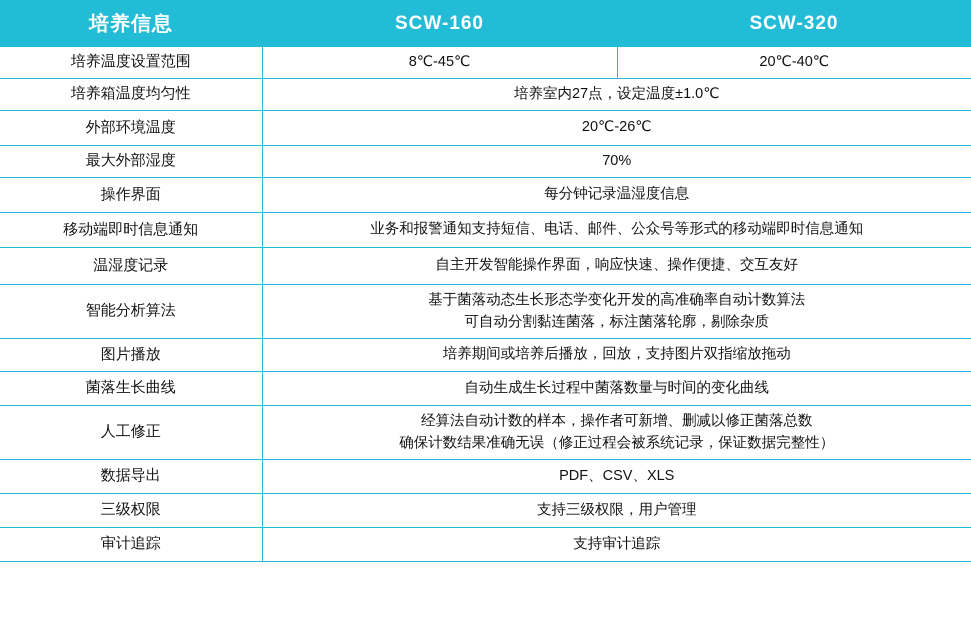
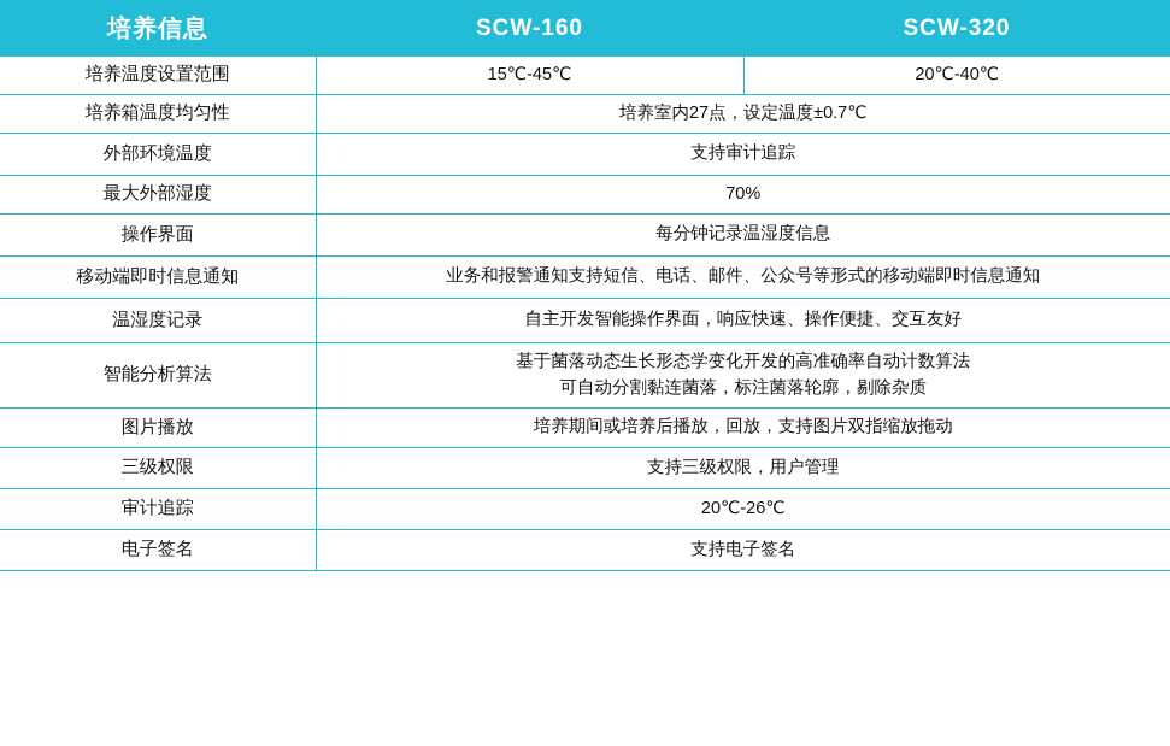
  培养信息	SCW-160	SCW-320
- 培养温度设置范围	8℃-45℃	20℃-40℃
+ 培养温度设置范围	15℃-45℃	20℃-40℃
- 培养箱温度均匀性	培养室内27点，设定温度±1.0℃
+ 培养箱温度均匀性	培养室内27点，设定温度±0.7℃
- 外部环境温度	20℃-26℃
+ 外部环境温度	支持审计追踪
  最大外部湿度	70%
  操作界面	每分钟记录温湿度信息
  移动端即时信息通知	业务和报警通知支持短信、电话、邮件、公众号等形式的移动端即时信息通知
  温湿度记录	自主开发智能操作界面，响应快速、操作便捷、交互友好
  智能分析算法	基于菌落动态生长形态学变化开发的高准确率自动计数算法 可自动分割黏连菌落，标注菌落轮廓，剔除杂质
  图片播放	培养期间或培养后播放，回放，支持图片双指缩放拖动
- 菌落生长曲线	自动生成生长过程中菌落数量与时间的变化曲线
- 人工修正	经算法自动计数的样本，操作者可新增、删减以修正菌落总数 确保计数结果准确无误（修正过程会被系统记录，保证数据完整性）
- 数据导出	PDF、CSV、XLS
  三级权限	支持三级权限，用户管理
- 审计追踪	支持审计追踪
+ 审计追踪	20℃-26℃
+ 电子签名	支持电子签名
